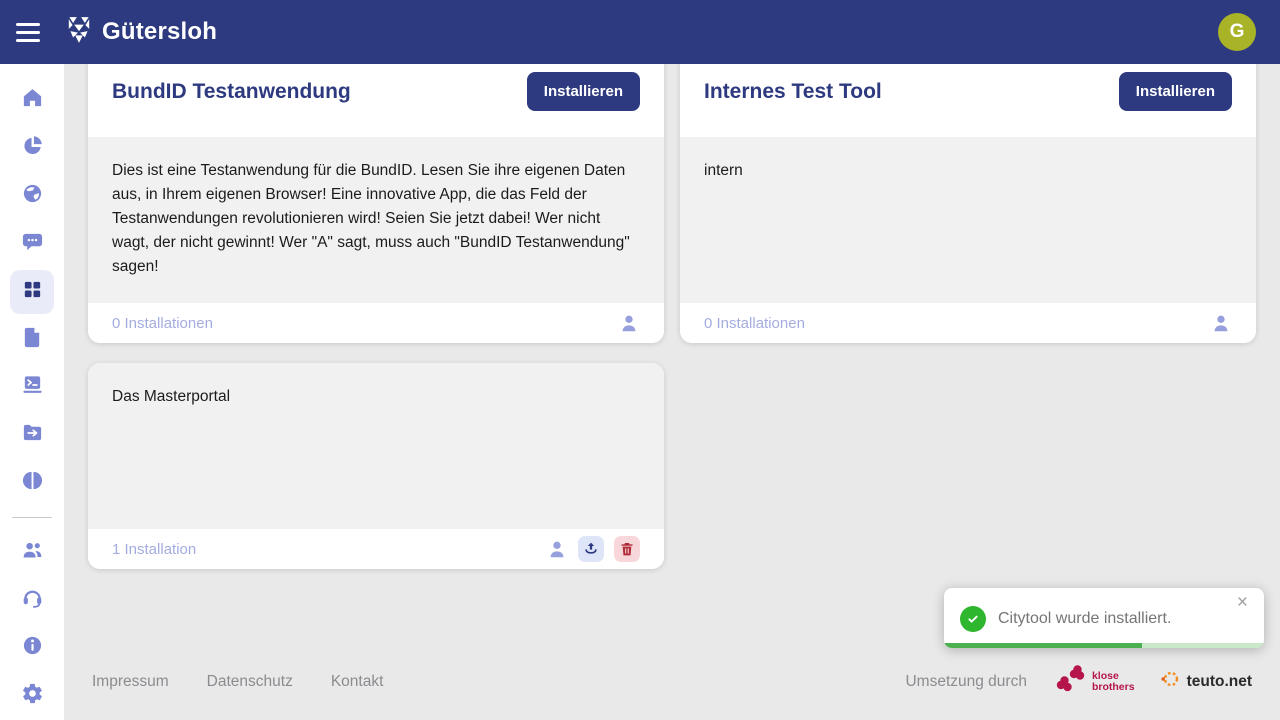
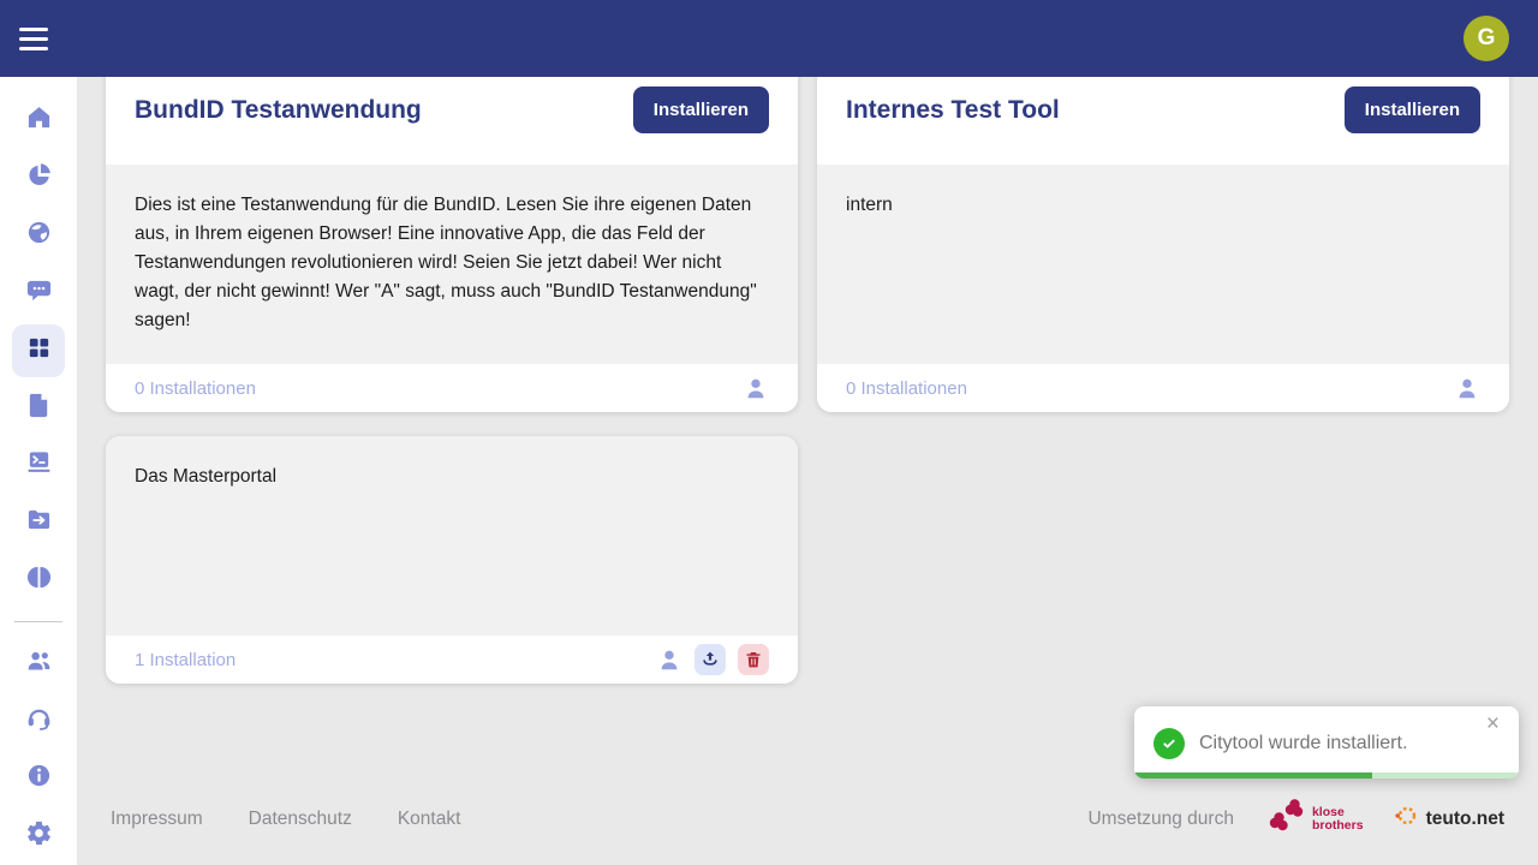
- Gütersloh
  G
  BundID Testanwendung
  Installieren
  Dies ist eine Testanwendung für die BundID. Lesen Sie ihre eigenen Daten aus, in Ihrem eigenen Browser! Eine innovative App, die das Feld der Testanwendungen revolutionieren wird! Seien Sie jetzt dabei! Wer nicht wagt, der nicht gewinnt! Wer "A" sagt, muss auch "BundID Testanwendung" sagen!
  0 Installationen
  Internes Test Tool
  Installieren
  intern
  0 Installationen
  Das Masterportal
  1 Installation
  Impressum
  Datenschutz
  Kontakt
  Umsetzung durch
  klose
  brothers
  teuto.net
  ×
  Citytool wurde installiert.
